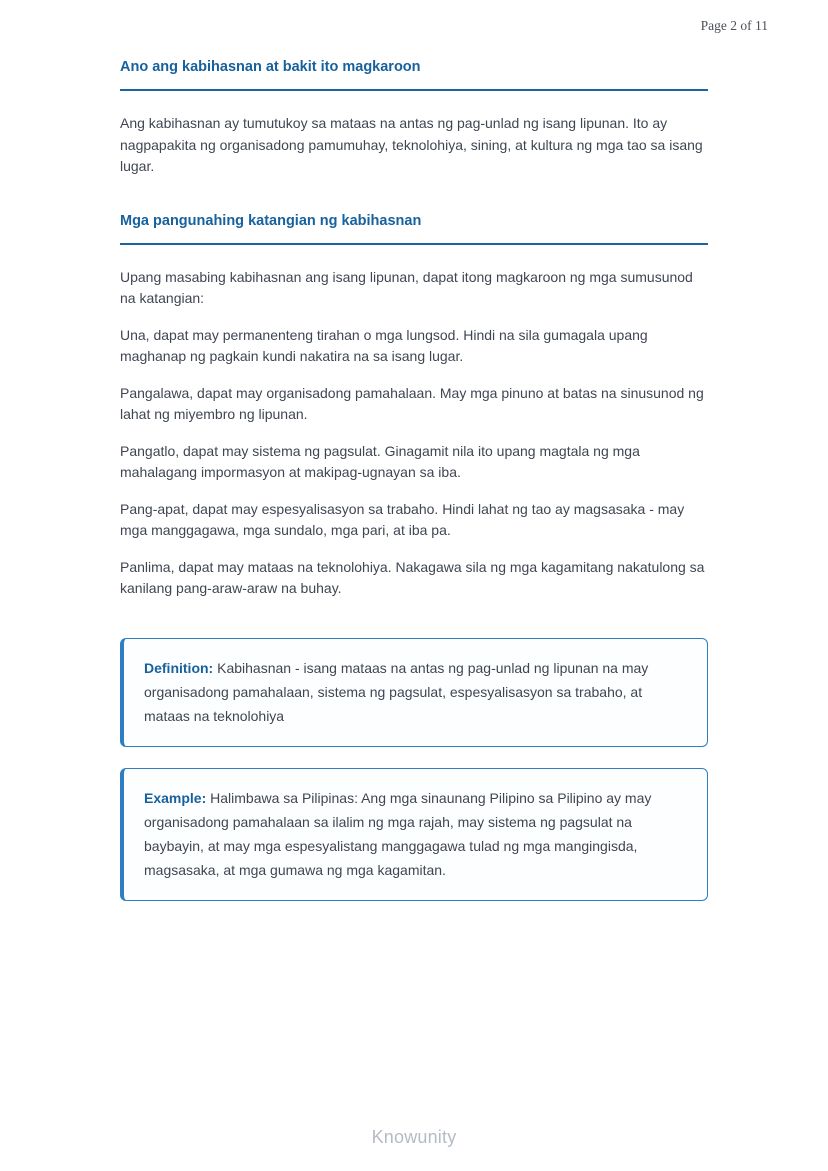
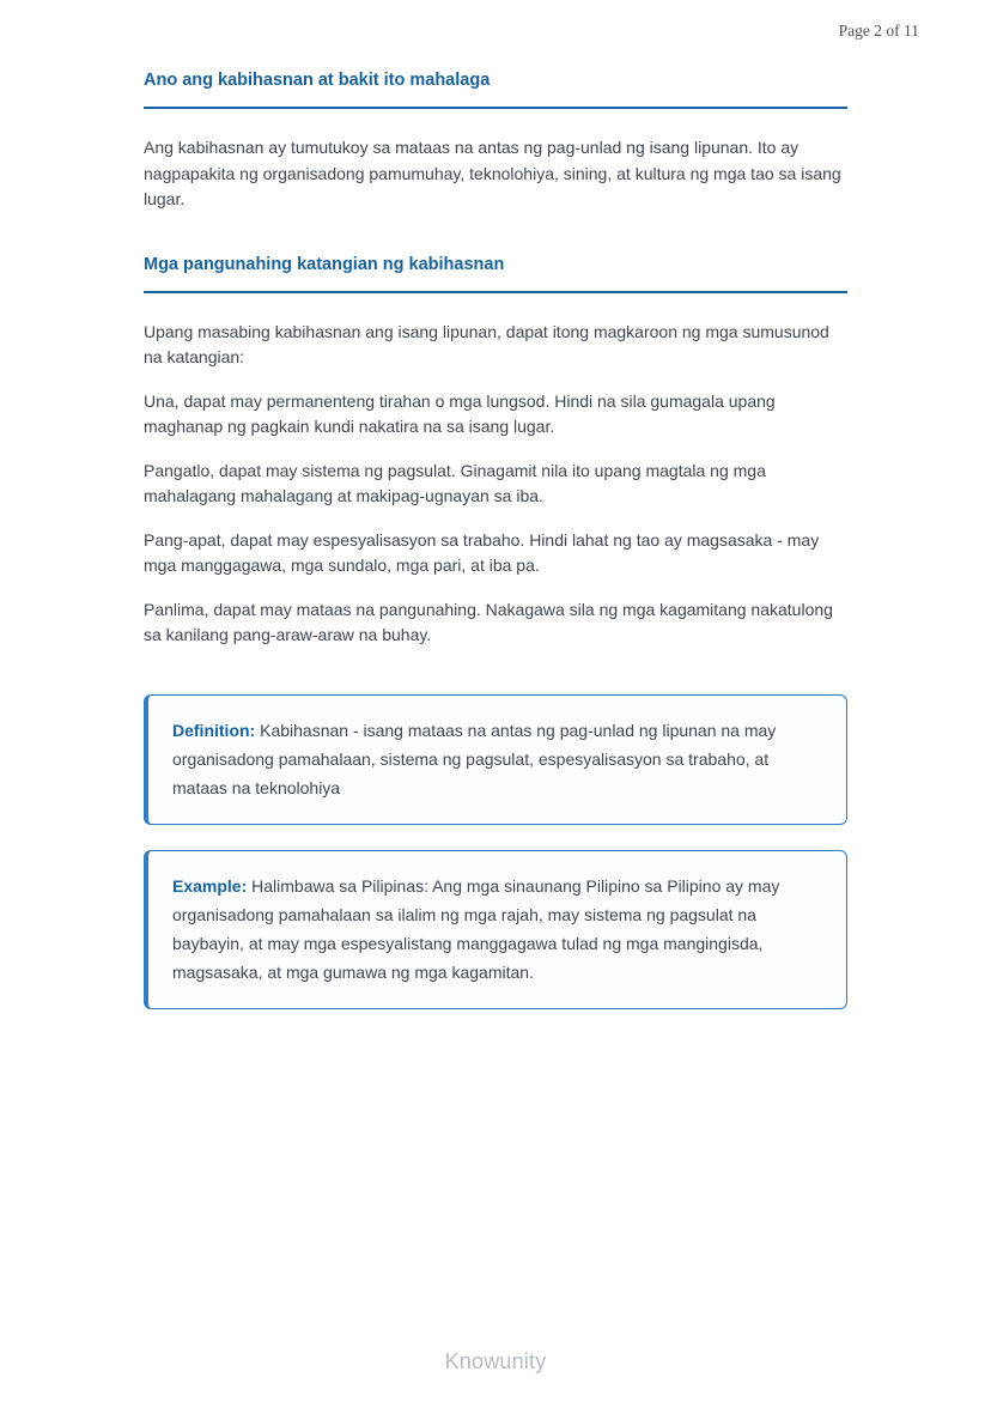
  Page 2 of 11
- Ano ang kabihasnan at bakit ito magkaroon
+ Ano ang kabihasnan at bakit ito mahalaga
  Ang kabihasnan ay tumutukoy sa mataas na antas ng pag-unlad ng isang lipunan. Ito ay nagpapakita ng organisadong pamumuhay, teknolohiya, sining, at kultura ng mga tao sa isang lugar.
  Mga pangunahing katangian ng kabihasnan
  Upang masabing kabihasnan ang isang lipunan, dapat itong magkaroon ng mga sumusunod na katangian:
  Una, dapat may permanenteng tirahan o mga lungsod. Hindi na sila gumagala upang maghanap ng pagkain kundi nakatira na sa isang lugar.
- Pangalawa, dapat may organisadong pamahalaan. May mga pinuno at batas na sinusunod ng lahat ng miyembro ng lipunan.
- Pangatlo, dapat may sistema ng pagsulat. Ginagamit nila ito upang magtala ng mga mahalagang impormasyon at makipag-ugnayan sa iba.
+ Pangatlo, dapat may sistema ng pagsulat. Ginagamit nila ito upang magtala ng mga mahalagang mahalagang at makipag-ugnayan sa iba.
  Pang-apat, dapat may espesyalisasyon sa trabaho. Hindi lahat ng tao ay magsasaka - may mga manggagawa, mga sundalo, mga pari, at iba pa.
- Panlima, dapat may mataas na teknolohiya. Nakagawa sila ng mga kagamitang nakatulong sa kanilang pang-araw-araw na buhay.
+ Panlima, dapat may mataas na pangunahing. Nakagawa sila ng mga kagamitang nakatulong sa kanilang pang-araw-araw na buhay.
  Definition: Kabihasnan - isang mataas na antas ng pag-unlad ng lipunan na may organisadong pamahalaan, sistema ng pagsulat, espesyalisasyon sa trabaho, at mataas na teknolohiya
  Example: Halimbawa sa Pilipinas: Ang mga sinaunang Pilipino sa Pilipino ay may organisadong pamahalaan sa ilalim ng mga rajah, may sistema ng pagsulat na baybayin, at may mga espesyalistang manggagawa tulad ng mga mangingisda, magsasaka, at mga gumawa ng mga kagamitan.
  Knowunity
